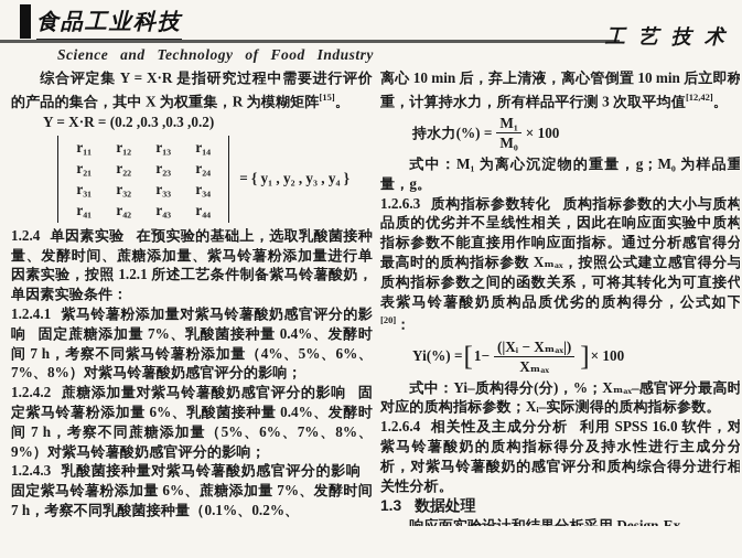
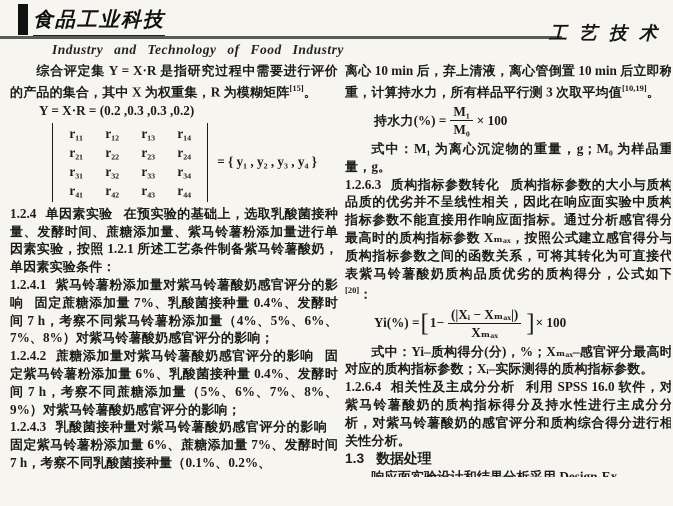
  食品工业科技
- Science and Technology of Food Industry
+ Industry and Technology of Food Industry
  工艺技术
  综合评定集 Y = X·R 是指研究过程中需要进行评价的产品的集合，其中 X 为权重集，R 为模糊矩阵[15]。
  Y = X·R = (0.2 ,0.3 ,0.3 ,0.2)
  r₁₁
  r₁₂
  r₁₃
  r₁₄
  r₂₁
  r₂₂
  r₂₃
  r₂₄
  r₃₁
  r₃₂
  r₃₃
  r₃₄
  r₄₁
  r₄₂
  r₄₃
  r₄₄
  = { y₁ , y₂ , y₃ , y₄ }
  1.2.4 单因素实验 在预实验的基础上，选取乳酸菌接种量、发酵时间、蔗糖添加量、紫马铃薯粉添加量进行单因素实验，按照 1.2.1 所述工艺条件制备紫马铃薯酸奶，单因素实验条件：
  1.2.4.1 紫马铃薯粉添加量对紫马铃薯酸奶感官评分的影响 固定蔗糖添加量 7%、乳酸菌接种量 0.4%、发酵时间 7 h，考察不同紫马铃薯粉添加量（4%、5%、6%、7%、8%）对紫马铃薯酸奶感官评分的影响；
  1.2.4.2 蔗糖添加量对紫马铃薯酸奶感官评分的影响 固定紫马铃薯粉添加量 6%、乳酸菌接种量 0.4%、发酵时间 7 h，考察不同蔗糖添加量（5%、6%、7%、8%、9%）对紫马铃薯酸奶感官评分的影响；
  1.2.4.3 乳酸菌接种量对紫马铃薯酸奶感官评分的影响固定紫马铃薯粉添加量 6%、蔗糖添加量 7%、发酵时间 7 h，考察不同乳酸菌接种量（0.1%、0.2%、
- 离心 10 min 后，弃上清液，离心管倒置 10 min 后立即称重，计算持水力，所有样品平行测 3 次取平均值[12,42]。
+ 离心 10 min 后，弃上清液，离心管倒置 10 min 后立即称重，计算持水力，所有样品平行测 3 次取平均值[10,19]。
  持水力(%) =
  M₁
  M₀
  × 100
  式中：M₁ 为离心沉淀物的重量，g；M₀ 为样品重量，g。
  1.2.6.3 质构指标参数转化 质构指标参数的大小与质构品质的优劣并不呈线性相关，因此在响应面实验中质构指标参数不能直接用作响应面指标。通过分析感官得分最高时的质构指标参数 Xₘₐₓ，按照公式建立感官得分与质构指标参数之间的函数关系，可将其转化为可直接代表紫马铃薯酸奶质构品质优劣的质构得分，公式如下[20]：
  Yi(%) =
  [
  1−
  (|Xᵢ − Xₘₐₓ|)
  Xₘₐₓ
  ]
  × 100
  式中：Yi–质构得分(分)，%；Xₘₐₓ–感官评分最高时对应的质构指标参数；Xᵢ–实际测得的质构指标参数。
  1.2.6.4 相关性及主成分分析 利用 SPSS 16.0 软件，对紫马铃薯酸奶的质构指标得分及持水性进行主成分分析，对紫马铃薯酸奶的感官评分和质构综合得分进行相关性分析。
  1.3 数据处理
  响应面实验设计和结果分析采用 Design-Ex
